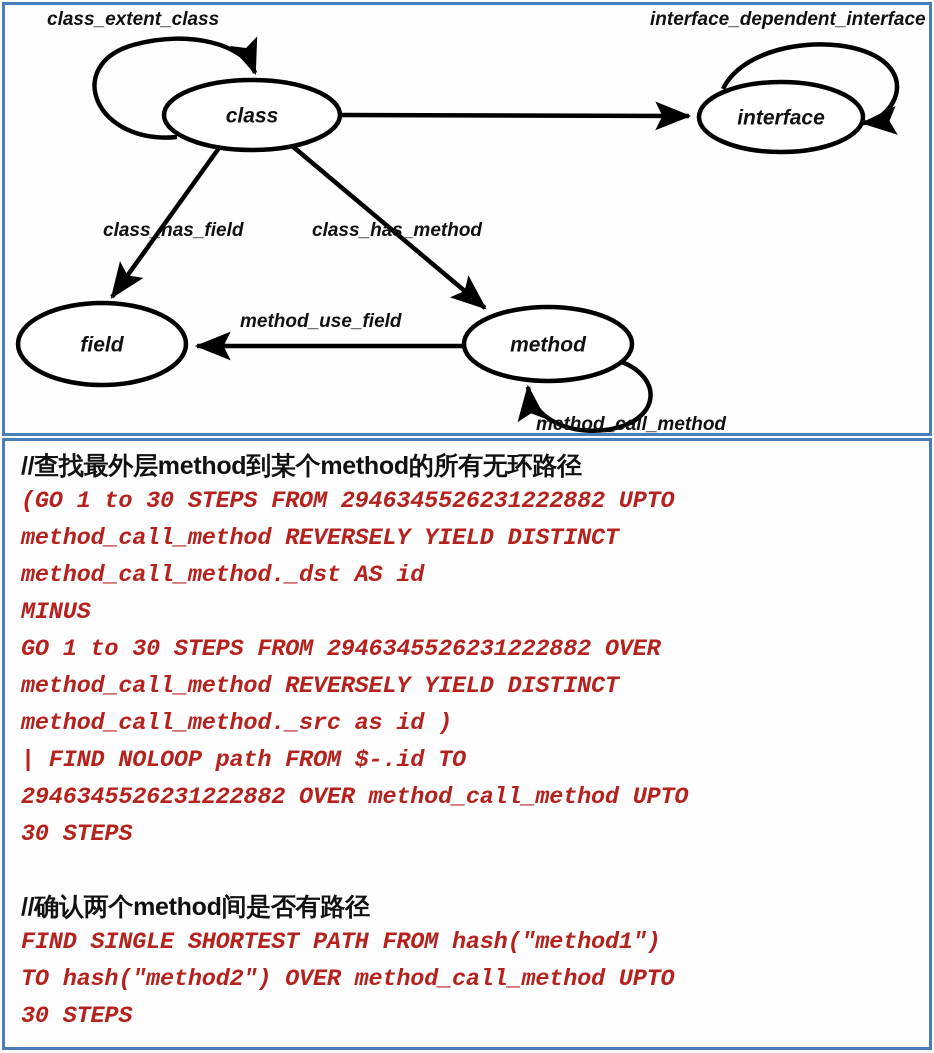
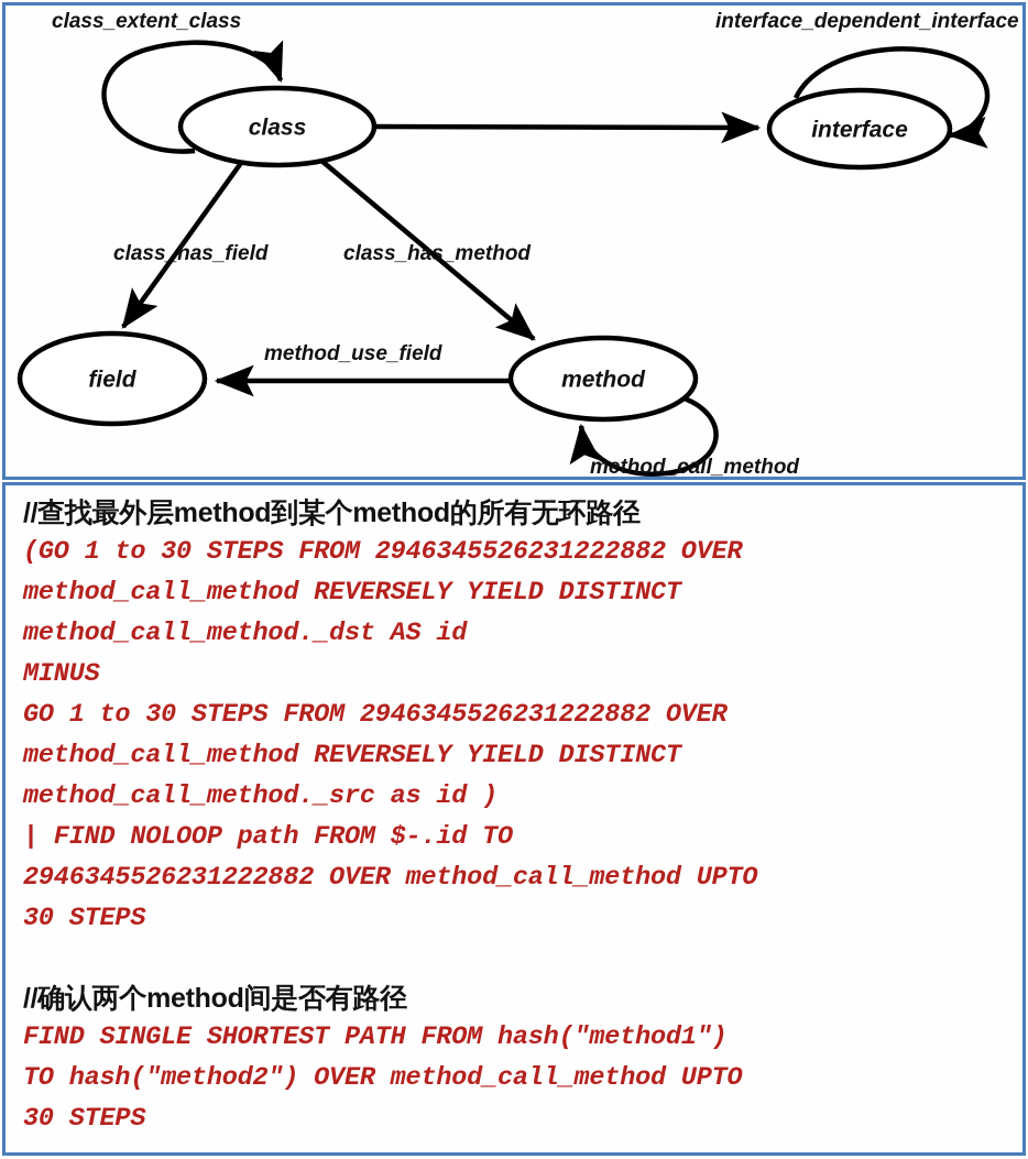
  class_extent_class
  interface_dependent_interface
  class_has_field
  class_has_method
  method_use_field
  method_call_method
  class
  interface
  field
  method
  //查找最外层method到某个method的所有无环路径
- (GO 1 to 30 STEPS FROM 2946345526231222882 UPTO
+ (GO 1 to 30 STEPS FROM 2946345526231222882 OVER
  method_call_method REVERSELY YIELD DISTINCT
  method_call_method._dst AS id
  MINUS
  GO 1 to 30 STEPS FROM 2946345526231222882 OVER
  method_call_method REVERSELY YIELD DISTINCT
  method_call_method._src as id )
  | FIND NOLOOP path FROM $-.id TO
  2946345526231222882 OVER method_call_method UPTO
  30 STEPS
  //确认两个method间是否有路径
  FIND SINGLE SHORTEST PATH FROM hash("method1")
  TO hash("method2") OVER method_call_method UPTO
  30 STEPS
